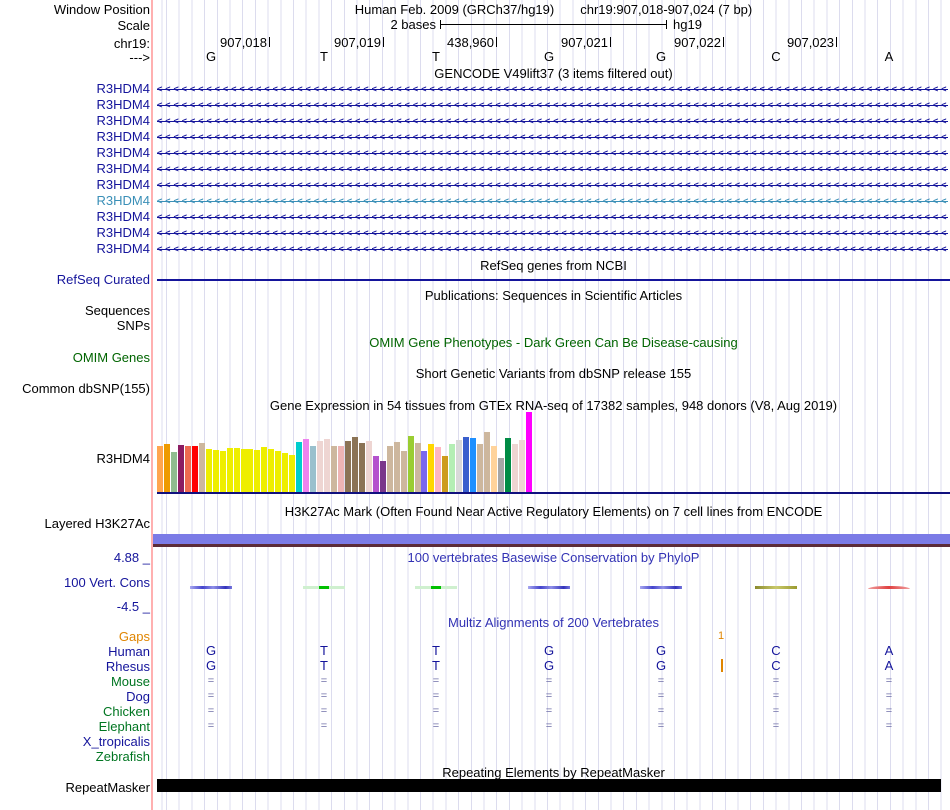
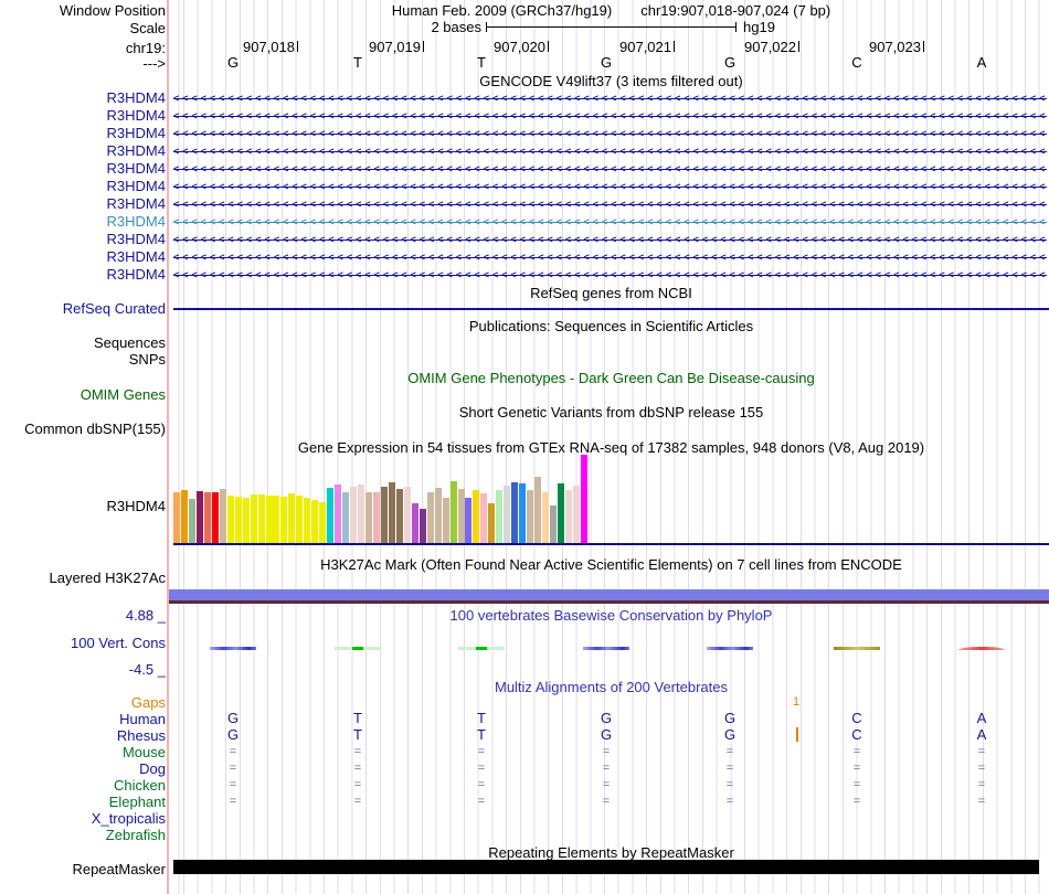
  Window Position
  Human Feb. 2009 (GRCh37/hg19) chr19:907,018-907,024 (7 bp)
  Scale
  2 bases
  hg19
  chr19:
  --->
  GENCODE V49lift37 (3 items filtered out)
  RefSeq genes from NCBI
  RefSeq Curated
  Publications: Sequences in Scientific Articles
  Sequences
  SNPs
  OMIM Gene Phenotypes - Dark Green Can Be Disease-causing
  OMIM Genes
  Short Genetic Variants from dbSNP release 155
  Common dbSNP(155)
  Gene Expression in 54 tissues from GTEx RNA-seq of 17382 samples, 948 donors (V8, Aug 2019)
  R3HDM4
- H3K27Ac Mark (Often Found Near Active Regulatory Elements) on 7 cell lines from ENCODE
+ H3K27Ac Mark (Often Found Near Active Scientific Elements) on 7 cell lines from ENCODE
  Layered H3K27Ac
  4.88 _
  100 vertebrates Basewise Conservation by PhyloP
  100 Vert. Cons
  -4.5 _
  Multiz Alignments of 200 Vertebrates
  Repeating Elements by RepeatMasker
  RepeatMasker
  907,018
  907,019
- 438,960
+ 907,020
  907,021
  907,022
  907,023
  G
  T
  T
  G
  G
  C
  A
  R3HDM4
  <<<<<<<<<<<<<<<<<<<<<<<<<<<<<<<<<<<<<<<<<<<<<<<<<<<<<<<<<<<<<<<<<<<<<<<<<<<<<<<<<<<<<<<<<<<<<<<<
  R3HDM4
  <<<<<<<<<<<<<<<<<<<<<<<<<<<<<<<<<<<<<<<<<<<<<<<<<<<<<<<<<<<<<<<<<<<<<<<<<<<<<<<<<<<<<<<<<<<<<<<<
  R3HDM4
  <<<<<<<<<<<<<<<<<<<<<<<<<<<<<<<<<<<<<<<<<<<<<<<<<<<<<<<<<<<<<<<<<<<<<<<<<<<<<<<<<<<<<<<<<<<<<<<<
  R3HDM4
  <<<<<<<<<<<<<<<<<<<<<<<<<<<<<<<<<<<<<<<<<<<<<<<<<<<<<<<<<<<<<<<<<<<<<<<<<<<<<<<<<<<<<<<<<<<<<<<<
  R3HDM4
  <<<<<<<<<<<<<<<<<<<<<<<<<<<<<<<<<<<<<<<<<<<<<<<<<<<<<<<<<<<<<<<<<<<<<<<<<<<<<<<<<<<<<<<<<<<<<<<<
  R3HDM4
  <<<<<<<<<<<<<<<<<<<<<<<<<<<<<<<<<<<<<<<<<<<<<<<<<<<<<<<<<<<<<<<<<<<<<<<<<<<<<<<<<<<<<<<<<<<<<<<<
  R3HDM4
  <<<<<<<<<<<<<<<<<<<<<<<<<<<<<<<<<<<<<<<<<<<<<<<<<<<<<<<<<<<<<<<<<<<<<<<<<<<<<<<<<<<<<<<<<<<<<<<<
  R3HDM4
  <<<<<<<<<<<<<<<<<<<<<<<<<<<<<<<<<<<<<<<<<<<<<<<<<<<<<<<<<<<<<<<<<<<<<<<<<<<<<<<<<<<<<<<<<<<<<<<<
  R3HDM4
  <<<<<<<<<<<<<<<<<<<<<<<<<<<<<<<<<<<<<<<<<<<<<<<<<<<<<<<<<<<<<<<<<<<<<<<<<<<<<<<<<<<<<<<<<<<<<<<<
  R3HDM4
  <<<<<<<<<<<<<<<<<<<<<<<<<<<<<<<<<<<<<<<<<<<<<<<<<<<<<<<<<<<<<<<<<<<<<<<<<<<<<<<<<<<<<<<<<<<<<<<<
  R3HDM4
  <<<<<<<<<<<<<<<<<<<<<<<<<<<<<<<<<<<<<<<<<<<<<<<<<<<<<<<<<<<<<<<<<<<<<<<<<<<<<<<<<<<<<<<<<<<<<<<<
  Gaps
  1
  Human
  G
  T
  T
  G
  G
  C
  A
  Rhesus
  G
  T
  T
  G
  G
  C
  A
  Mouse
  =
  =
  =
  =
  =
  =
  =
  Dog
  =
  =
  =
  =
  =
  =
  =
  Chicken
  =
  =
  =
  =
  =
  =
  =
  Elephant
  =
  =
  =
  =
  =
  =
  =
  X_tropicalis
  Zebrafish
